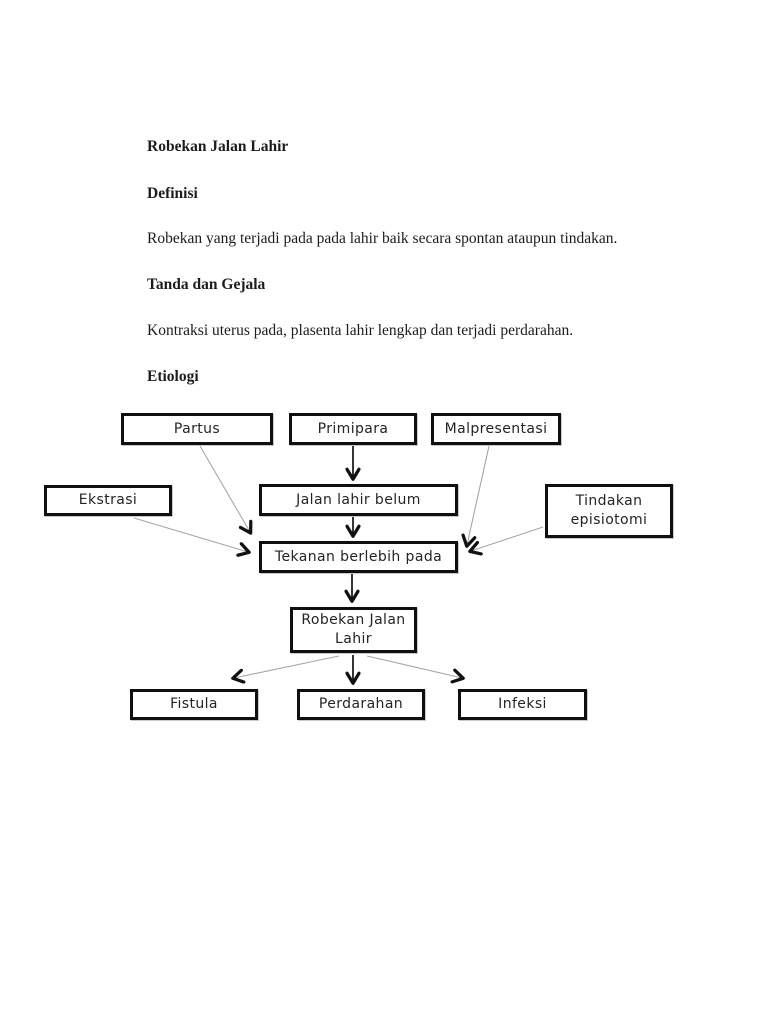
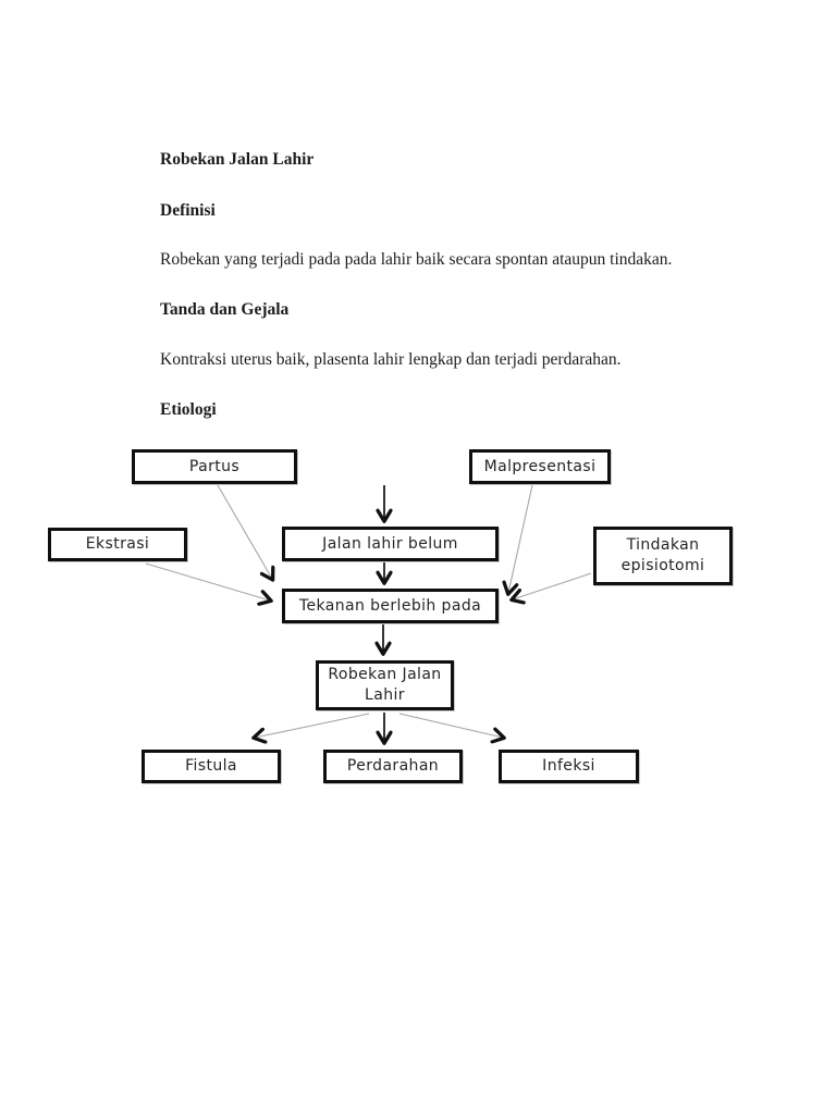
  Robekan Jalan Lahir
  Definisi
  Robekan yang terjadi pada pada lahir baik secara spontan ataupun tindakan.
  Tanda dan Gejala
- Kontraksi uterus pada, plasenta lahir lengkap dan terjadi perdarahan.
+ Kontraksi uterus baik, plasenta lahir lengkap dan terjadi perdarahan.
  Etiologi
  Partus
- Primipara
  Malpresentasi
  Ekstrasi
  Jalan lahir belum
  Tindakan episiotomi
  Tekanan berlebih pada
  Robekan Jalan Lahir
  Fistula
  Perdarahan
  Infeksi
